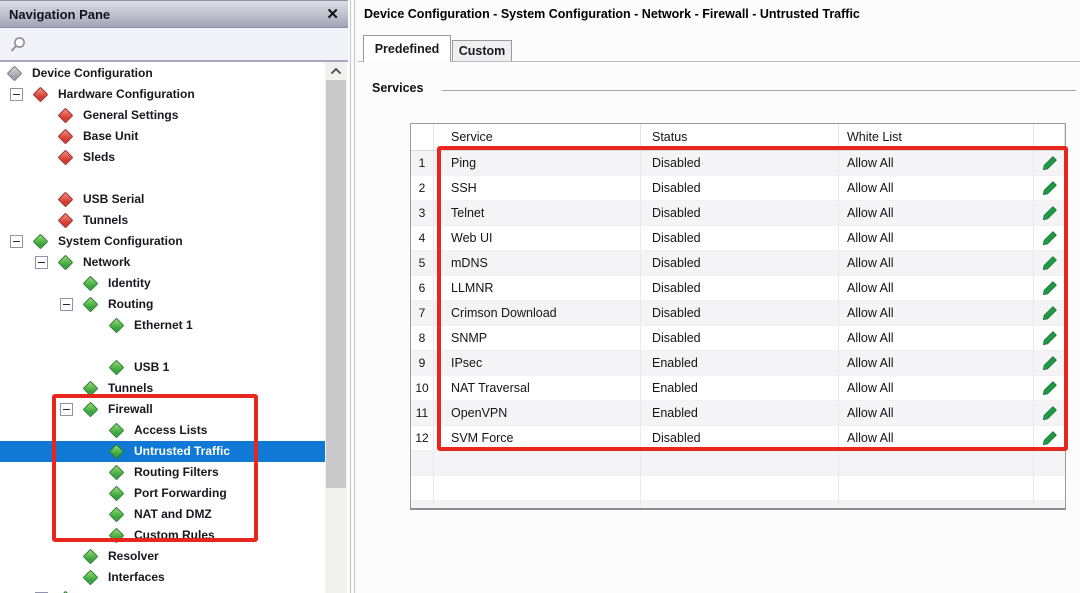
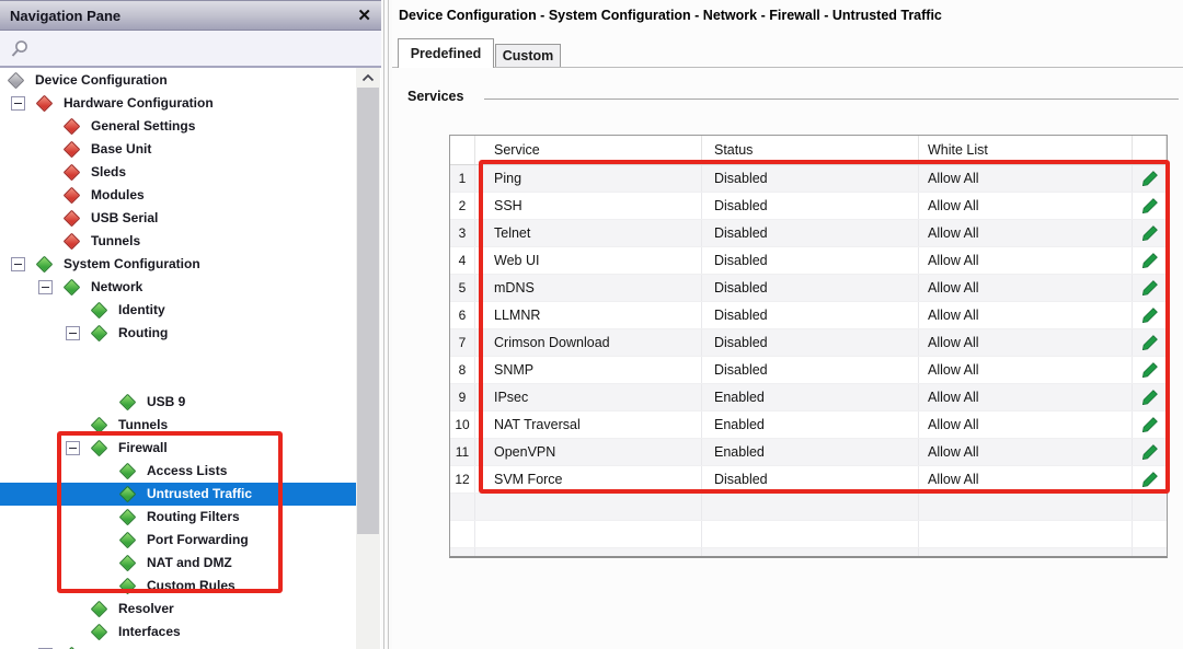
  Navigation Pane
  ✕
  Device Configuration
  Hardware Configuration
  General Settings
  Base Unit
  Sleds
+ Modules
  USB Serial
  Tunnels
  System Configuration
  Network
  Identity
  Routing
- Ethernet 1
- USB 1
+ USB 9
  Tunnels
  Firewall
  Access Lists
  Untrusted Traffic
  Routing Filters
  Port Forwarding
  NAT and DMZ
  Custom Rules
  Resolver
  Interfaces
  Device Configuration - System Configuration - Network - Firewall - Untrusted Traffic
  Predefined
  Custom
  Services
  Service
  Status
  White List
  1
  Ping
  Disabled
  Allow All
  2
  SSH
  Disabled
  Allow All
  3
  Telnet
  Disabled
  Allow All
  4
  Web UI
  Disabled
  Allow All
  5
  mDNS
  Disabled
  Allow All
  6
  LLMNR
  Disabled
  Allow All
  7
  Crimson Download
  Disabled
  Allow All
  8
  SNMP
  Disabled
  Allow All
  9
  IPsec
  Enabled
  Allow All
  10
  NAT Traversal
  Enabled
  Allow All
  11
  OpenVPN
  Enabled
  Allow All
  12
  SVM Force
  Disabled
  Allow All
